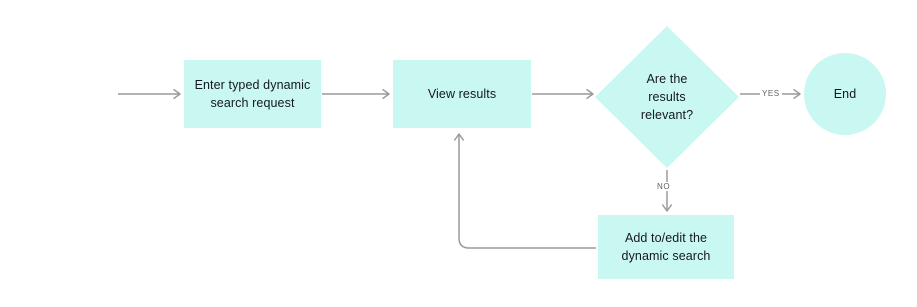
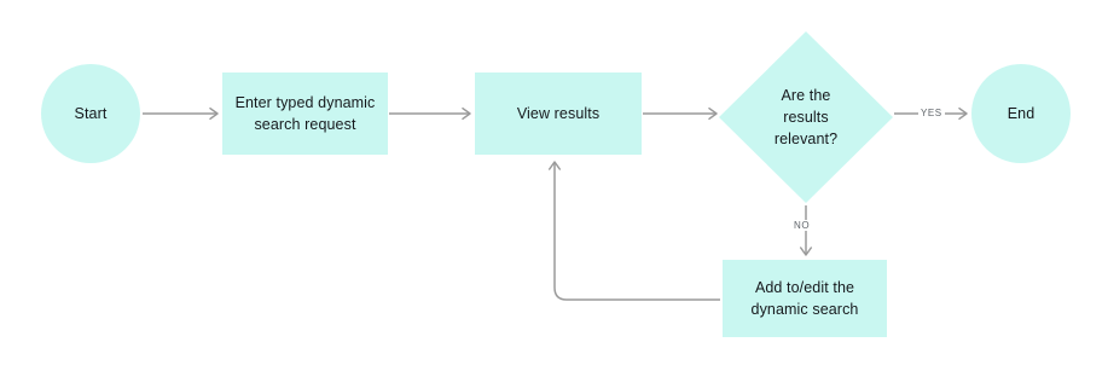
+ Start
  Enter typed dynamic
  search request
  View results
  Are the
  results
  relevant?
  End
  Add to/edit the
  dynamic search
  YES
  NO
